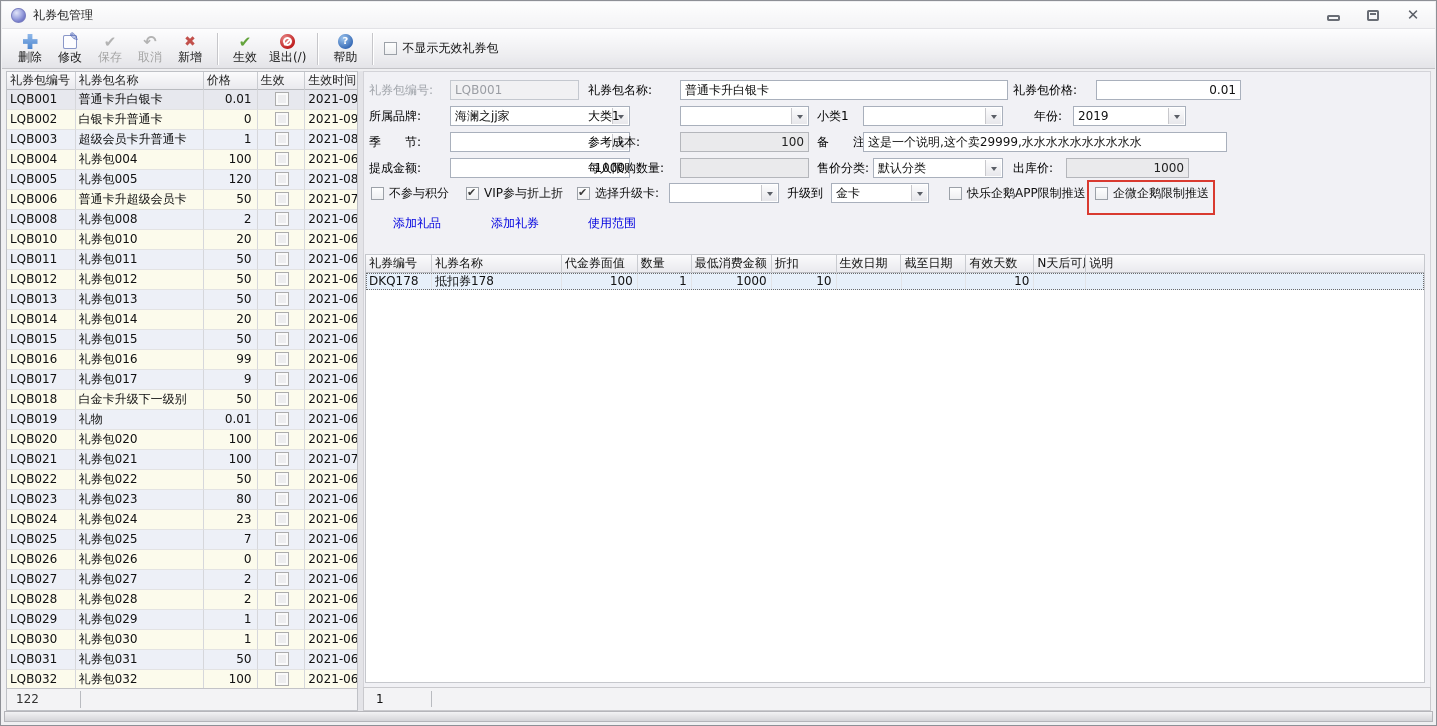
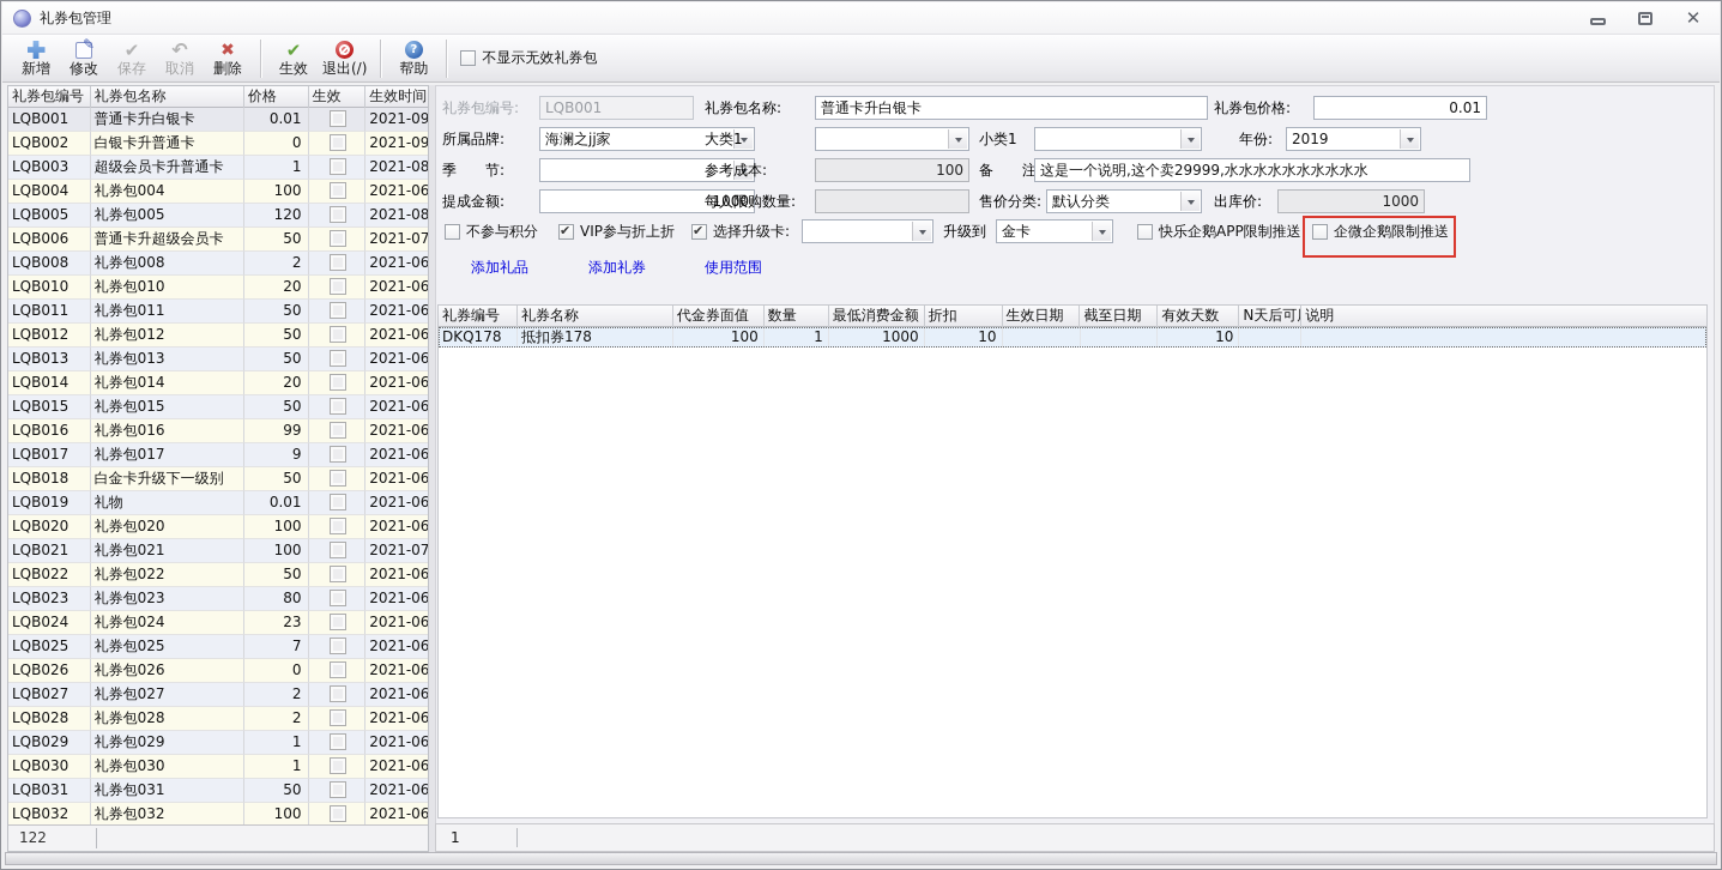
  礼券包管理
  ✕
- 删除
+ 新增
  修改
  ✔
  保存
  ↶
  取消
  ✖
- 新增
+ 删除
  ✔
  生效
  退出(/)
  ?
  帮助
  不显示无效礼券包
  礼券包编号
  礼券包名称
  价格
  生效
  生效时间
  LQB001
  普通卡升白银卡
  0.01
  2021-09
  LQB002
  白银卡升普通卡
  0
  2021-09
  LQB003
  超级会员卡升普通卡
  1
  2021-08
  LQB004
  礼券包004
  100
  2021-06
  LQB005
  礼券包005
  120
  2021-08
  LQB006
  普通卡升超级会员卡
  50
  2021-07
  LQB008
  礼券包008
  2
  2021-06
  LQB010
  礼券包010
  20
  2021-06
  LQB011
  礼券包011
  50
  2021-06
  LQB012
  礼券包012
  50
  2021-06
  LQB013
  礼券包013
  50
  2021-06
  LQB014
  礼券包014
  20
  2021-06
  LQB015
  礼券包015
  50
  2021-06
  LQB016
  礼券包016
  99
  2021-06
  LQB017
  礼券包017
  9
  2021-06
  LQB018
  白金卡升级下一级别
  50
  2021-06
  LQB019
  礼物
  0.01
  2021-06
  LQB020
  礼券包020
  100
  2021-06
  LQB021
  礼券包021
  100
  2021-07
  LQB022
  礼券包022
  50
  2021-06
  LQB023
  礼券包023
  80
  2021-06
  LQB024
  礼券包024
  23
  2021-06
  LQB025
  礼券包025
  7
  2021-06
  LQB026
  礼券包026
  0
  2021-06
  LQB027
  礼券包027
  2
  2021-06
  LQB028
  礼券包028
  2
  2021-06
  LQB029
  礼券包029
  1
  2021-06
  LQB030
  礼券包030
  1
  2021-06
  LQB031
  礼券包031
  50
  2021-06
  LQB032
  礼券包032
  100
  2021-06
  122
  礼券包编号:
  LQB001
  礼券包名称:
  普通卡升白银卡
  礼券包价格:
  0.01
  所属品牌:
  海澜之jj家
  大类1
  小类1
  年份:
  2019
  季 节:
  参考成本:
  100
  这是一个说明,这个卖29999,水水水水水水水水水水
  提成金额:
  1000
  每人限购数量:
  售价分类:
  默认分类
  出库价:
  1000
  不参与积分
  VIP参与折上折
  选择升级卡:
  升级到
  金卡
  快乐企鹅APP限制推送
  企微企鹅限制推送
  添加礼品
  添加礼券
  使用范围
  礼券编号
  礼券名称
  代金券面值
  数量
  最低消费金额
  折扣
  生效日期
  截至日期
  有效天数
  N天后可
  说明
  DKQ178
  抵扣券178
  100
  1
  1000
  10
  10
  1
